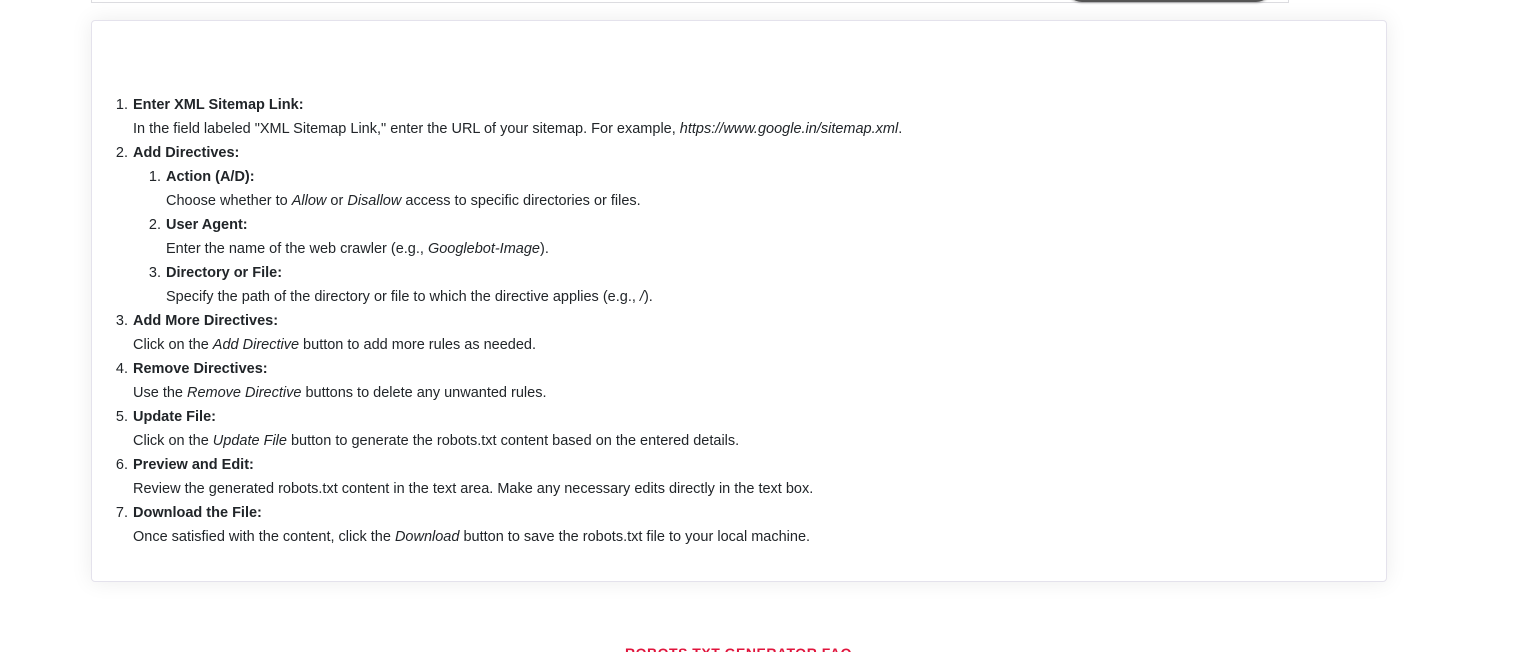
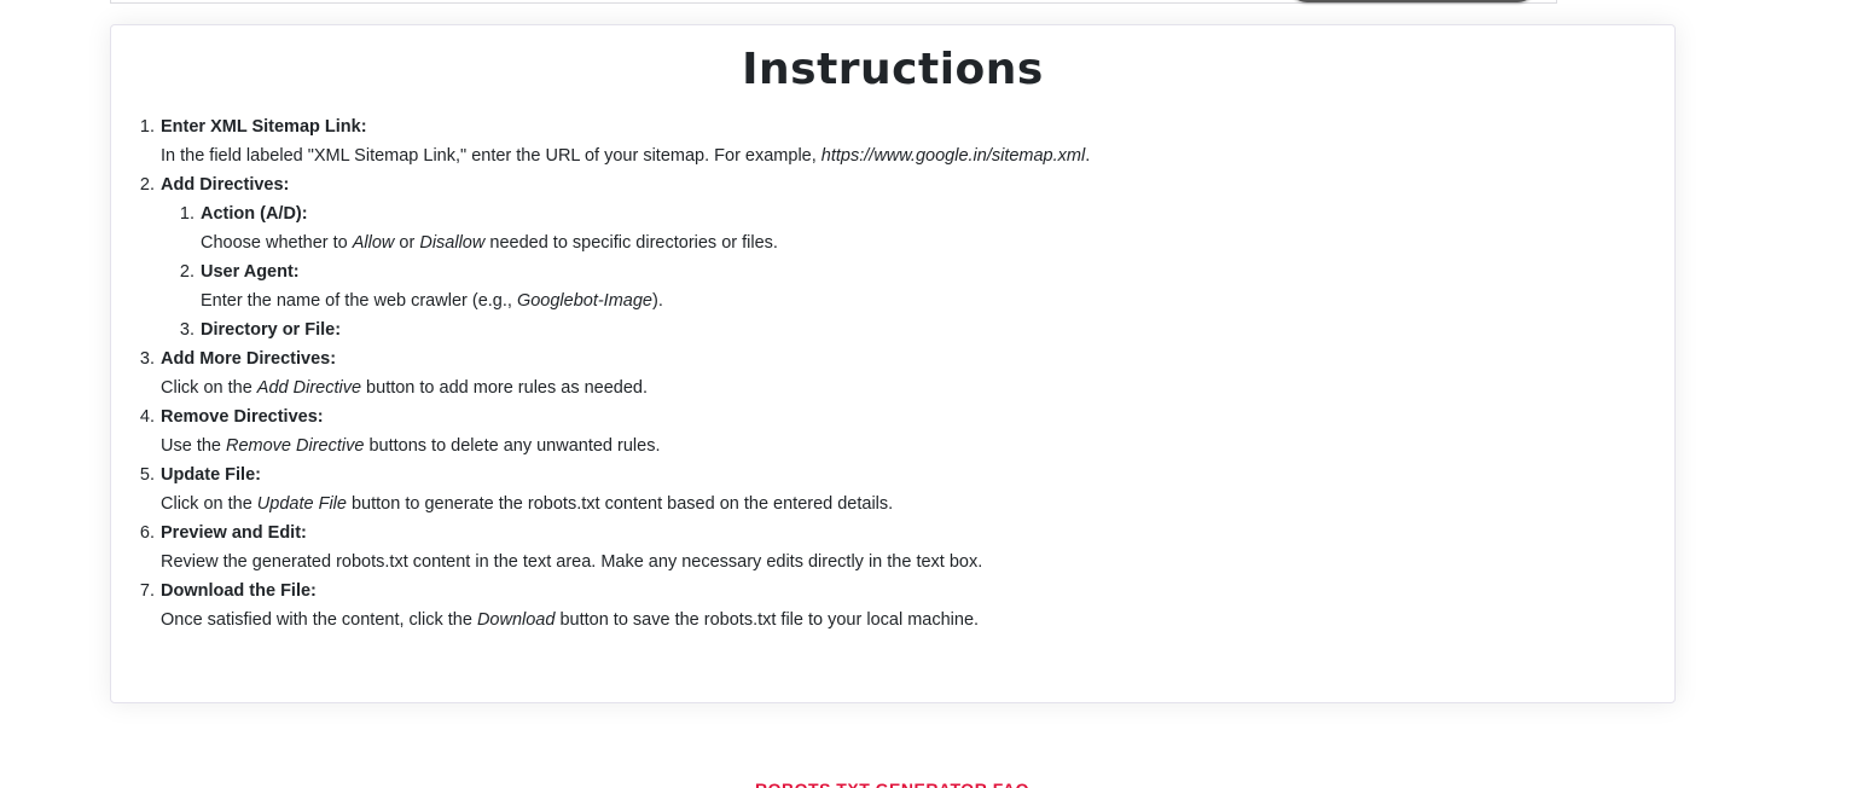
+ Instructions
  Enter XML Sitemap Link:
  In the field labeled "XML Sitemap Link," enter the URL of your sitemap. For example, https://www.google.in/sitemap.xml.
  Add Directives:
  Action (A/D):
- Choose whether to Allow or Disallow access to specific directories or files.
+ Choose whether to Allow or Disallow needed to specific directories or files.
  User Agent:
  Enter the name of the web crawler (e.g., Googlebot-Image).
  Directory or File:
- Specify the path of the directory or file to which the directive applies (e.g., /).
  Add More Directives:
  Click on the Add Directive button to add more rules as needed.
  Remove Directives:
  Use the Remove Directive buttons to delete any unwanted rules.
  Update File:
  Click on the Update File button to generate the robots.txt content based on the entered details.
  Preview and Edit:
  Review the generated robots.txt content in the text area. Make any necessary edits directly in the text box.
  Download the File:
  Once satisfied with the content, click the Download button to save the robots.txt file to your local machine.
